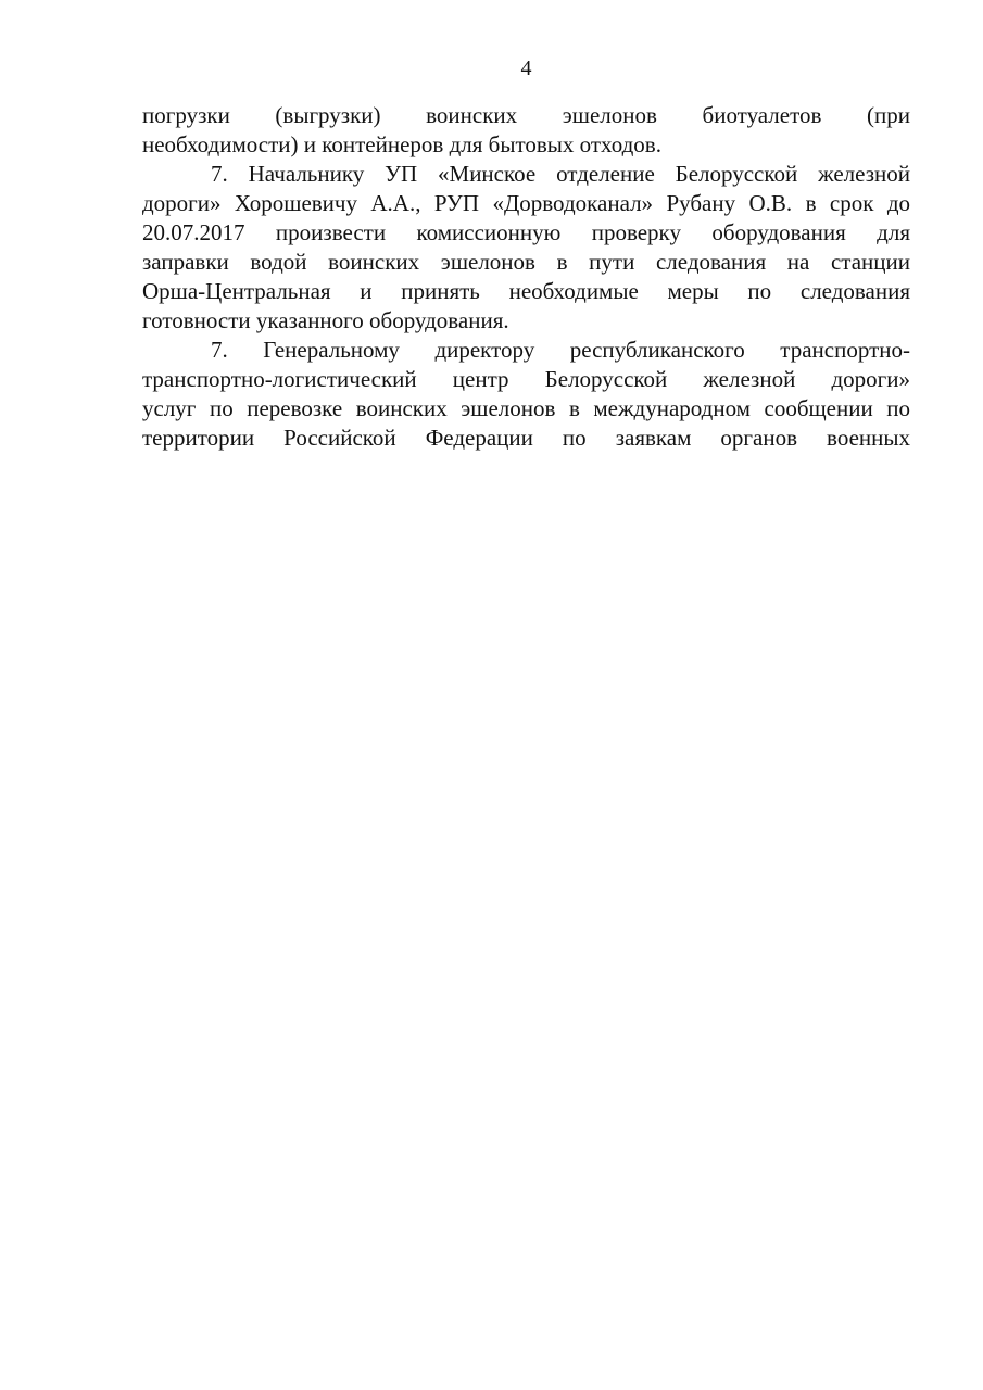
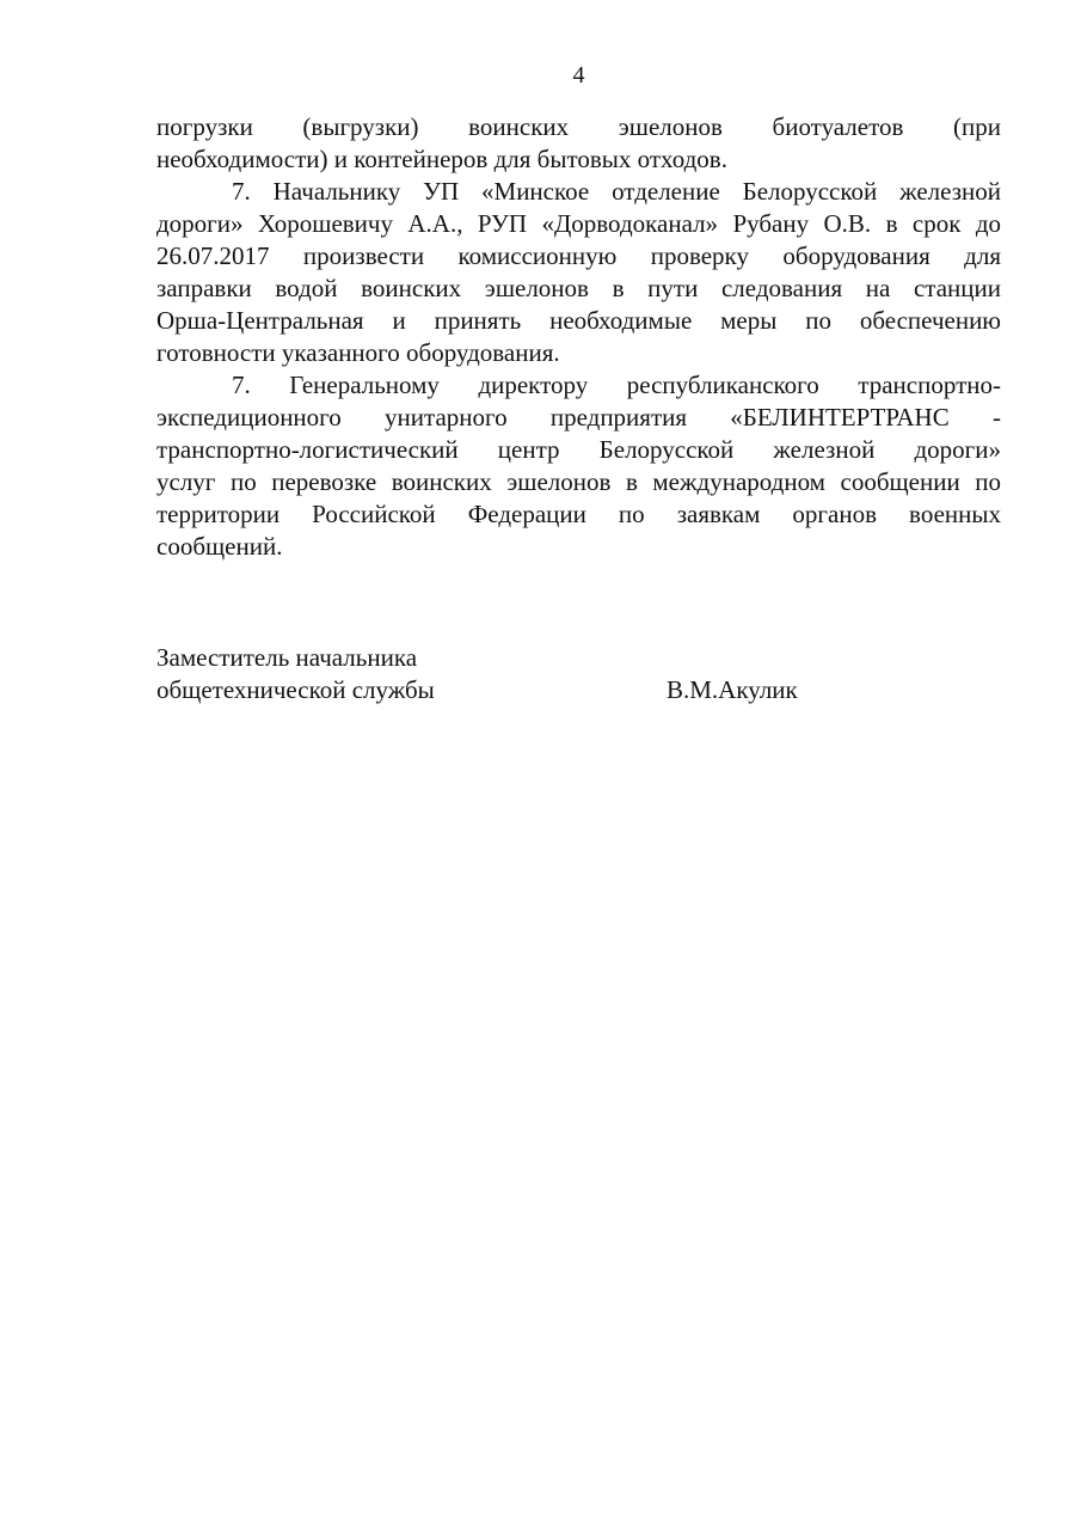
  4
  погрузки (выгрузки) воинских эшелонов биотуалетов (при
  необходимости) и контейнеров для бытовых отходов.
  7. Начальнику УП «Минское отделение Белорусской железной
  дороги» Хорошевичу А.А., РУП «Дорводоканал» Рубану О.В. в срок до
- 20.07.2017 произвести комиссионную проверку оборудования для
+ 26.07.2017 произвести комиссионную проверку оборудования для
  заправки водой воинских эшелонов в пути следования на станции
- Орша-Центральная и принять необходимые меры по следования
+ Орша-Центральная и принять необходимые меры по обеспечению
  готовности указанного оборудования.
  7. Генеральному директору республиканского транспортно-
+ экспедиционного унитарного предприятия «БЕЛИНТЕРТРАНС -
  транспортно-логистический центр Белорусской железной дороги»
  услуг по перевозке воинских эшелонов в международном сообщении по
  территории Российской Федерации по заявкам органов военных
+ сообщений.
+ Заместитель начальника
+ общетехнической службы
+ В.М.Акулик
